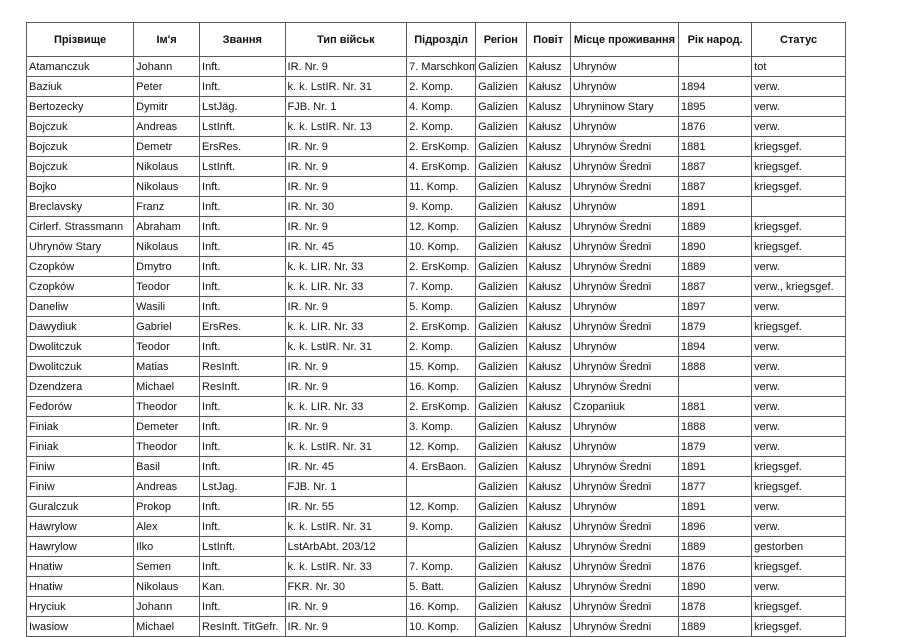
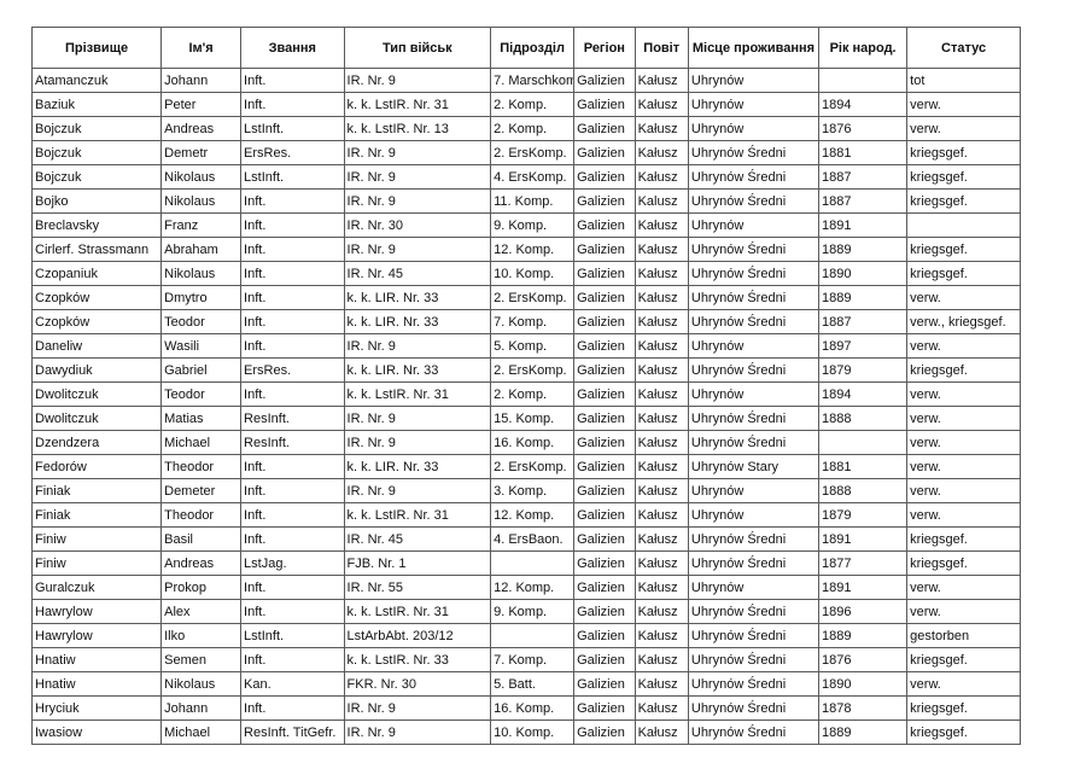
  Прізвище	Ім'я	Звання	Тип військ	Підрозділ	Регіон	Повіт	Місце проживання	Рік народ.	Статус
  Atamanczuk	Johann	Inft.	IR. Nr. 9	7. Marschkom	Galizien	Kałusz	Uhrynów		tot
  Baziuk	Peter	Inft.	k. k. LstIR. Nr. 31	2. Komp.	Galizien	Kałusz	Uhrynów	1894	verw.
- Bertozecky	Dymitr	LstJäg.	FJB. Nr. 1	4. Komp.	Galizien	Kalusz	Uhryninow Stary	1895	verw.
  Bojczuk	Andreas	LstInft.	k. k. LstIR. Nr. 13	2. Komp.	Galizien	Kałusz	Uhrynów	1876	verw.
  Bojczuk	Demetr	ErsRes.	IR. Nr. 9	2. ErsKomp.	Galizien	Kałusz	Uhrynów Średni	1881	kriegsgef.
  Bojczuk	Nikolaus	LstInft.	IR. Nr. 9	4. ErsKomp.	Galizien	Kałusz	Uhrynów Średni	1887	kriegsgef.
  Bojko	Nikolaus	Inft.	IR. Nr. 9	11. Komp.	Galizien	Kalusz	Uhrynów Średni	1887	kriegsgef.
  Breclavsky	Franz	Inft.	IR. Nr. 30	9. Komp.	Galizien	Kałusz	Uhrynów	1891
  Cirlerf. Strassmann	Abraham	Inft.	IR. Nr. 9	12. Komp.	Galizien	Kałusz	Uhrynów Średni	1889	kriegsgef.
- Uhrynów Stary	Nikolaus	Inft.	IR. Nr. 45	10. Komp.	Galizien	Kałusz	Uhrynów Średni	1890	kriegsgef.
+ Czopaniuk	Nikolaus	Inft.	IR. Nr. 45	10. Komp.	Galizien	Kałusz	Uhrynów Średni	1890	kriegsgef.
  Czopków	Dmytro	Inft.	k. k. LIR. Nr. 33	2. ErsKomp.	Galizien	Kałusz	Uhrynów Średni	1889	verw.
  Czopków	Teodor	Inft.	k. k. LIR. Nr. 33	7. Komp.	Galizien	Kałusz	Uhrynów Średni	1887	verw., kriegsgef.
  Daneliw	Wasili	Inft.	IR. Nr. 9	5. Komp.	Galizien	Kałusz	Uhrynów	1897	verw.
  Dawydiuk	Gabriel	ErsRes.	k. k. LIR. Nr. 33	2. ErsKomp.	Galizien	Kałusz	Uhrynów Średni	1879	kriegsgef.
  Dwolitczuk	Teodor	Inft.	k. k. LstIR. Nr. 31	2. Komp.	Galizien	Kałusz	Uhrynów	1894	verw.
  Dwolitczuk	Matias	ResInft.	IR. Nr. 9	15. Komp.	Galizien	Kałusz	Uhrynów Średni	1888	verw.
  Dzendzera	Michael	ResInft.	IR. Nr. 9	16. Komp.	Galizien	Kałusz	Uhrynów Średni		verw.
- Fedorów	Theodor	Inft.	k. k. LIR. Nr. 33	2. ErsKomp.	Galizien	Kałusz	Czopaniuk	1881	verw.
+ Fedorów	Theodor	Inft.	k. k. LIR. Nr. 33	2. ErsKomp.	Galizien	Kałusz	Uhrynów Stary	1881	verw.
  Finiak	Demeter	Inft.	IR. Nr. 9	3. Komp.	Galizien	Kałusz	Uhrynów	1888	verw.
  Finiak	Theodor	Inft.	k. k. LstIR. Nr. 31	12. Komp.	Galizien	Kałusz	Uhrynów	1879	verw.
  Finiw	Basil	Inft.	IR. Nr. 45	4. ErsBaon.	Galizien	Kałusz	Uhrynów Średni	1891	kriegsgef.
  Finiw	Andreas	LstJag.	FJB. Nr. 1		Galizien	Kałusz	Uhrynów Średni	1877	kriegsgef.
  Guralczuk	Prokop	Inft.	IR. Nr. 55	12. Komp.	Galizien	Kałusz	Uhrynów	1891	verw.
  Hawrylow	Alex	Inft.	k. k. LstIR. Nr. 31	9. Komp.	Galizien	Kałusz	Uhrynów Średni	1896	verw.
  Hawrylow	Ilko	LstInft.	LstArbAbt. 203/12		Galizien	Kałusz	Uhrynów Średni	1889	gestorben
  Hnatiw	Semen	Inft.	k. k. LstIR. Nr. 33	7. Komp.	Galizien	Kałusz	Uhrynów Średni	1876	kriegsgef.
  Hnatiw	Nikolaus	Kan.	FKR. Nr. 30	5. Batt.	Galizien	Kałusz	Uhrynów Średni	1890	verw.
  Hryciuk	Johann	Inft.	IR. Nr. 9	16. Komp.	Galizien	Kałusz	Uhrynów Średni	1878	kriegsgef.
  Iwasiow	Michael	ResInft. TitGefr.	IR. Nr. 9	10. Komp.	Galizien	Kałusz	Uhrynów Średni	1889	kriegsgef.
